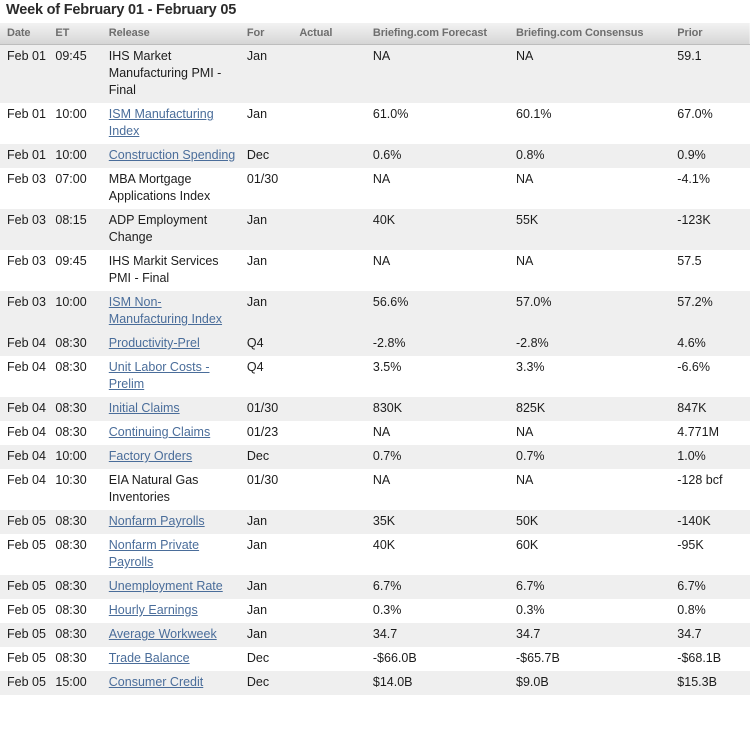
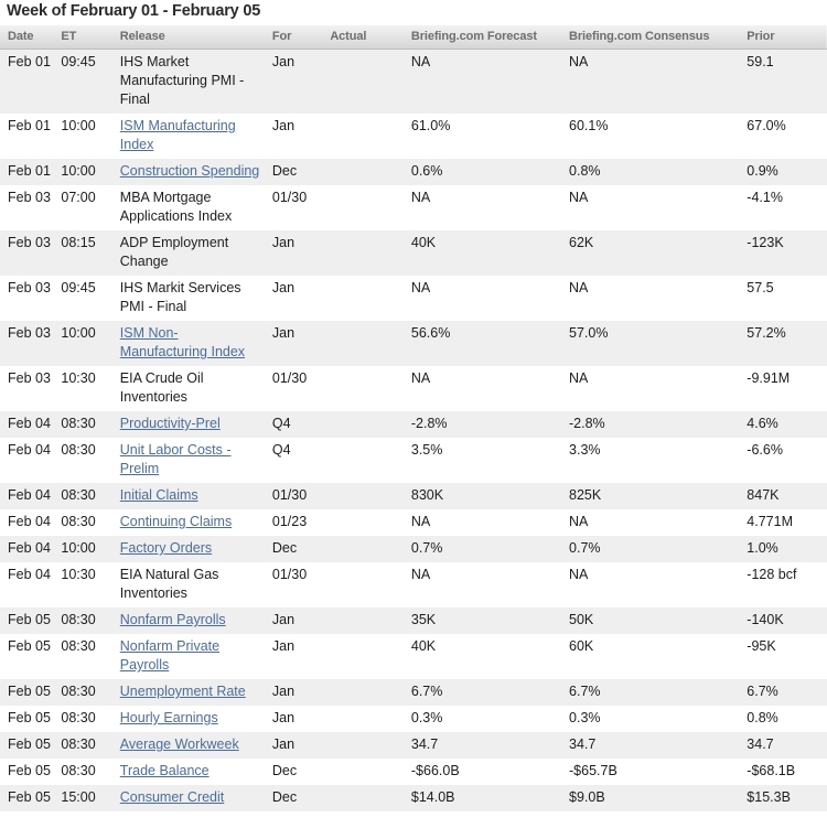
  Week of February 01 - February 05
  Date	ET	Release	For	Actual	Briefing.com Forecast	Briefing.com Consensus	Prior
  Feb 01	09:45	IHS Market Manufacturing PMI - Final	Jan		NA	NA	59.1
  Feb 01	10:00	ISM Manufacturing Index	Jan		61.0%	60.1%	67.0%
  Feb 01	10:00	Construction Spending	Dec		0.6%	0.8%	0.9%
  Feb 03	07:00	MBA Mortgage Applications Index	01/30		NA	NA	-4.1%
- Feb 03	08:15	ADP Employment Change	Jan		40K	55K	-123K
+ Feb 03	08:15	ADP Employment Change	Jan		40K	62K	-123K
  Feb 03	09:45	IHS Markit Services PMI - Final	Jan		NA	NA	57.5
  Feb 03	10:00	ISM Non-Manufacturing Index	Jan		56.6%	57.0%	57.2%
+ Feb 03	10:30	EIA Crude Oil Inventories	01/30		NA	NA	-9.91M
  Feb 04	08:30	Productivity-Prel	Q4		-2.8%	-2.8%	4.6%
  Feb 04	08:30	Unit Labor Costs - Prelim	Q4		3.5%	3.3%	-6.6%
  Feb 04	08:30	Initial Claims	01/30		830K	825K	847K
  Feb 04	08:30	Continuing Claims	01/23		NA	NA	4.771M
  Feb 04	10:00	Factory Orders	Dec		0.7%	0.7%	1.0%
  Feb 04	10:30	EIA Natural Gas Inventories	01/30		NA	NA	-128 bcf
  Feb 05	08:30	Nonfarm Payrolls	Jan		35K	50K	-140K
  Feb 05	08:30	Nonfarm Private Payrolls	Jan		40K	60K	-95K
  Feb 05	08:30	Unemployment Rate	Jan		6.7%	6.7%	6.7%
  Feb 05	08:30	Hourly Earnings	Jan		0.3%	0.3%	0.8%
  Feb 05	08:30	Average Workweek	Jan		34.7	34.7	34.7
  Feb 05	08:30	Trade Balance	Dec		-$66.0B	-$65.7B	-$68.1B
  Feb 05	15:00	Consumer Credit	Dec		$14.0B	$9.0B	$15.3B
